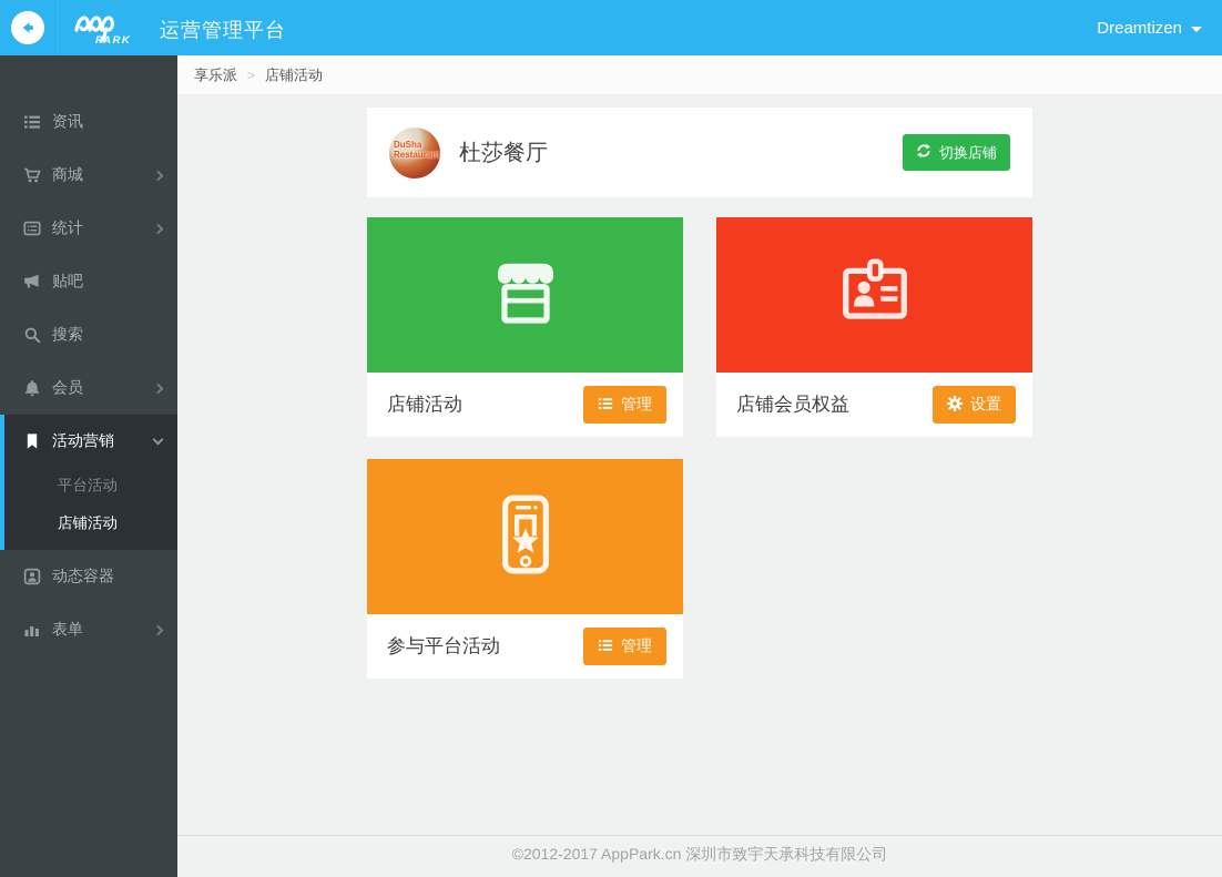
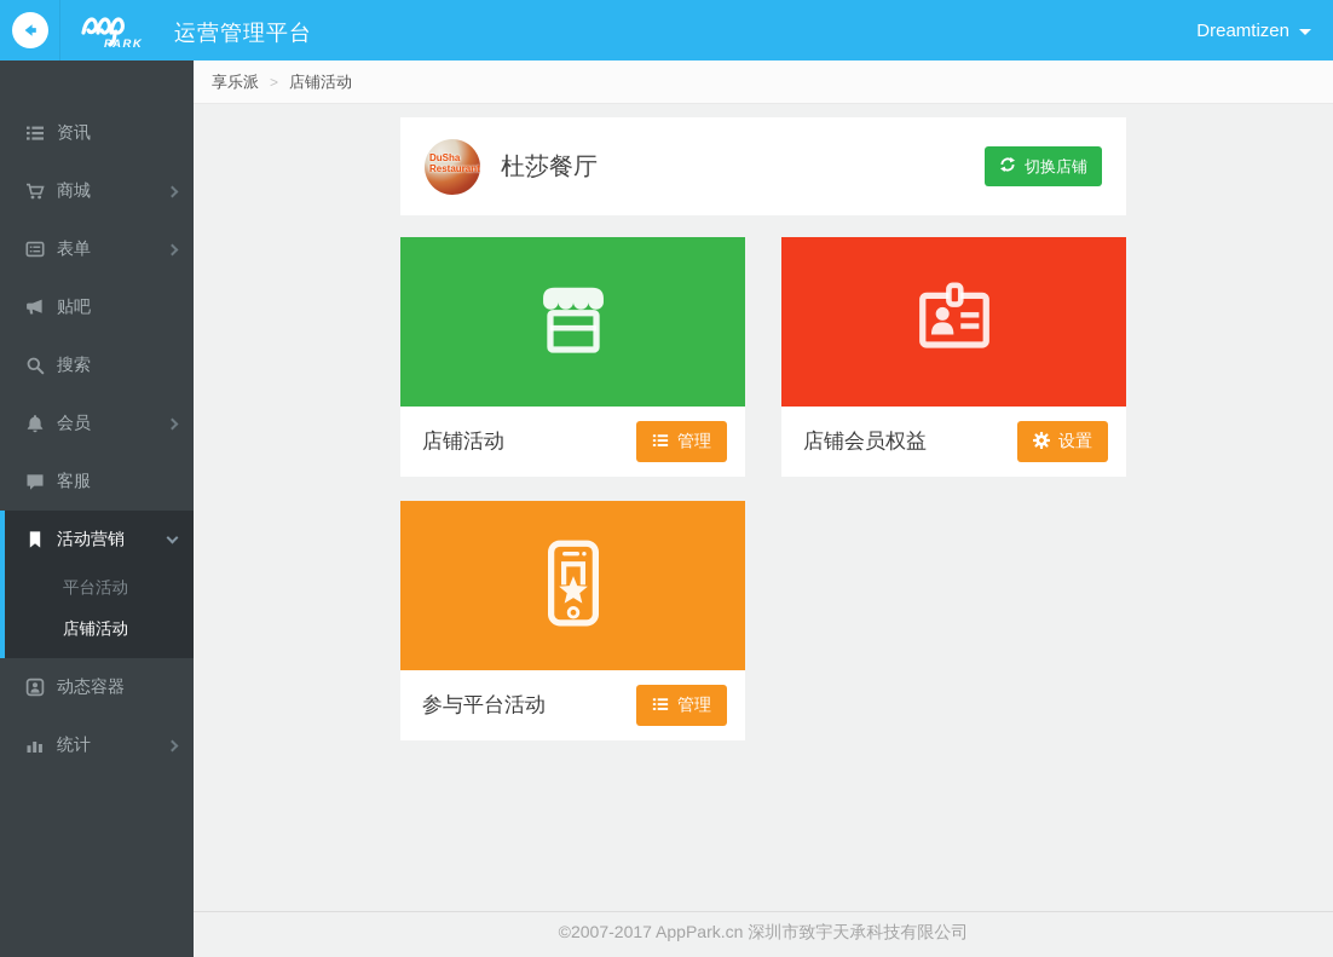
  PARK
  运营管理平台
  Dreamtizen
  资讯
  商城
- 统计
+ 表单
  贴吧
  搜索
  会员
+ 客服
  活动营销
  平台活动
  店铺活动
  动态容器
- 表单
+ 统计
  享乐派
  >
  店铺活动
  DuSha
  Restaurant
  杜莎餐厅
  切换店铺
  店铺活动
  管理
  店铺会员权益
  设置
  参与平台活动
  管理
- ©2012-2017 AppPark.cn 深圳市致宇天承科技有限公司
+ ©2007-2017 AppPark.cn 深圳市致宇天承科技有限公司
